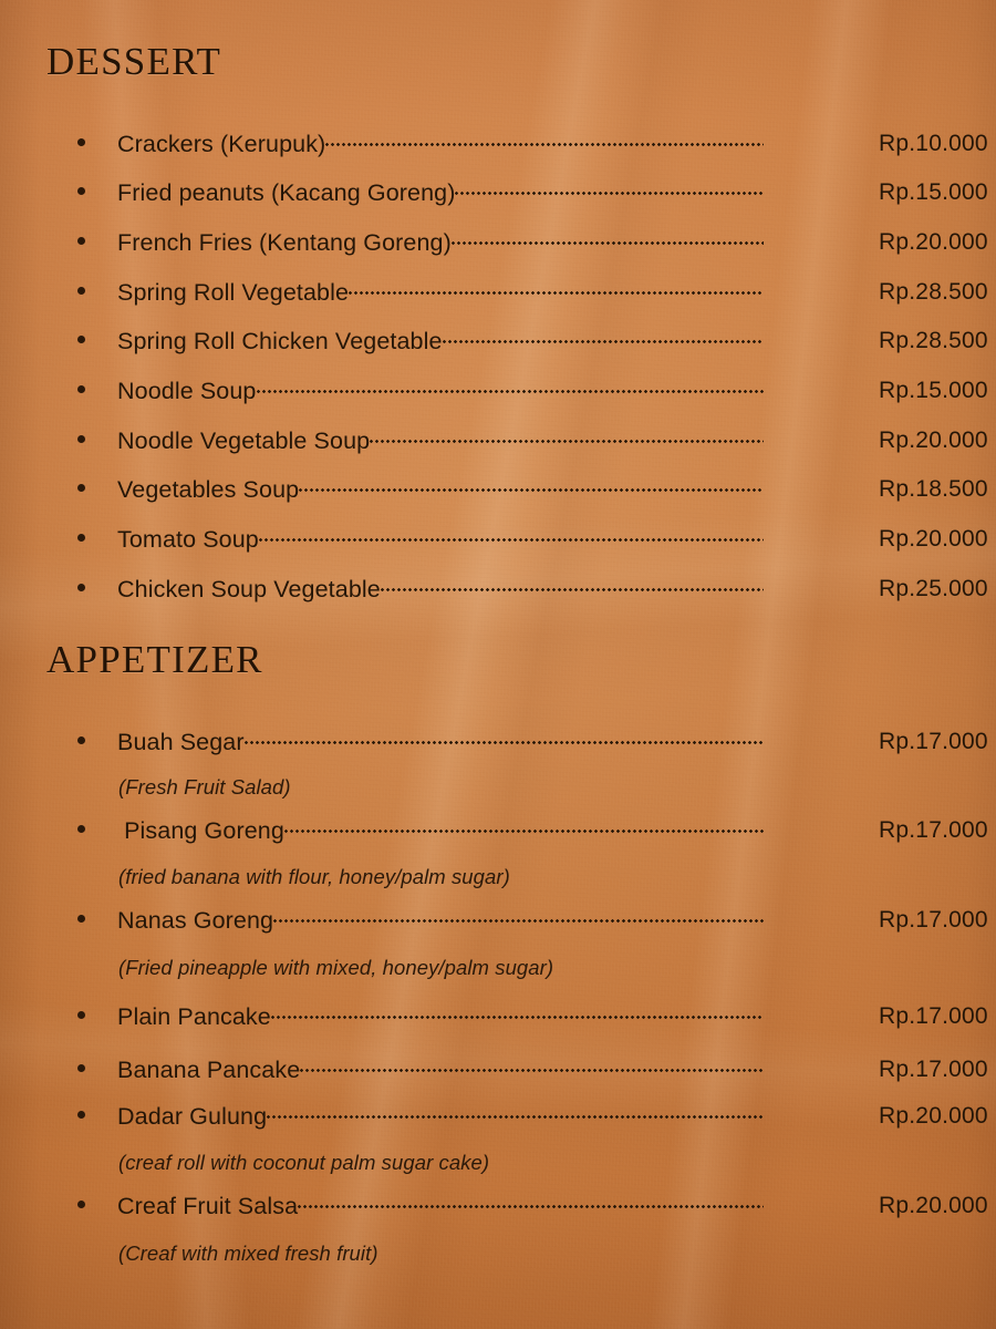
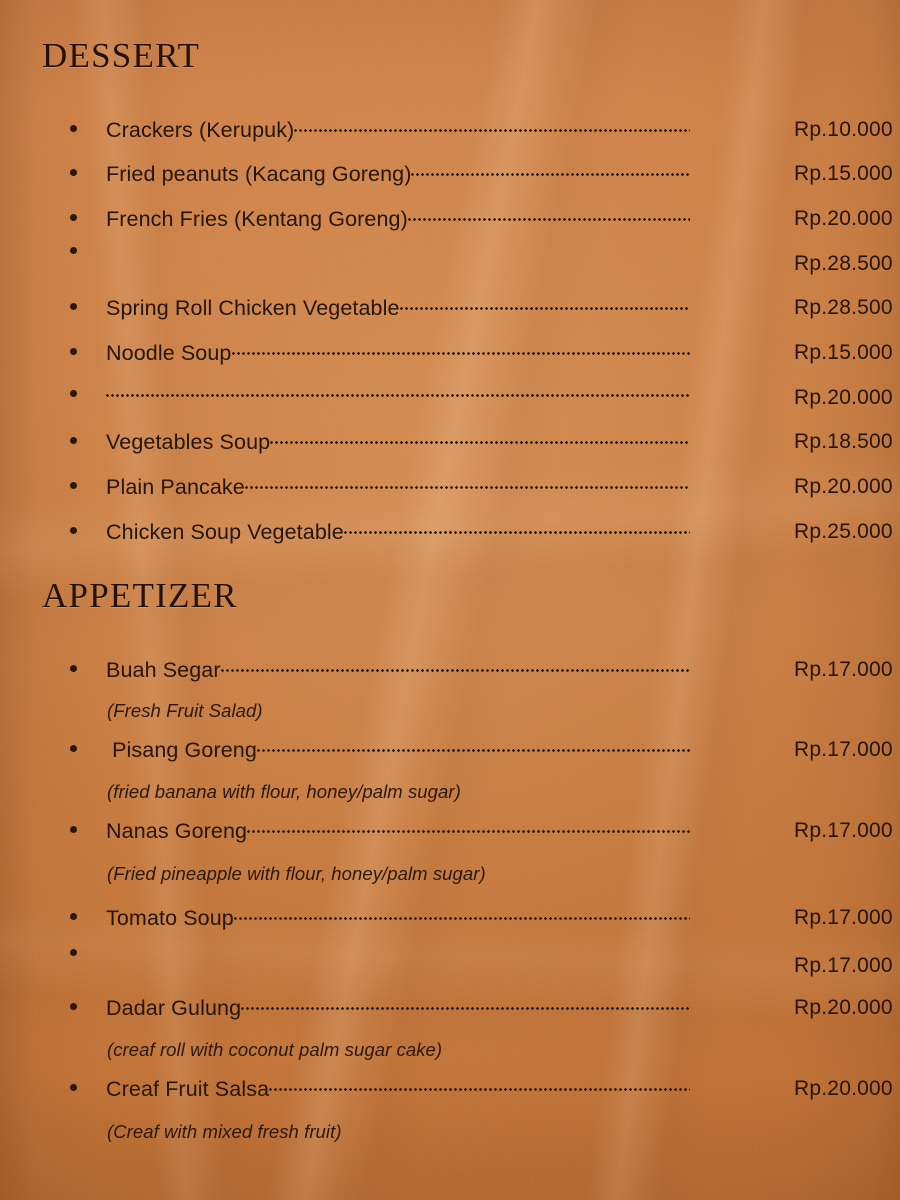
  DESSERT
  Crackers (Kerupuk)
  Rp.10.000
  Fried peanuts (Kacang Goreng)
  Rp.15.000
  French Fries (Kentang Goreng)
  Rp.20.000
- Spring Roll Vegetable
  Rp.28.500
  Spring Roll Chicken Vegetable
  Rp.28.500
  Noodle Soup
  Rp.15.000
- Noodle Vegetable Soup
  Rp.20.000
  Vegetables Soup
  Rp.18.500
- Tomato Soup
+ Plain Pancake
  Rp.20.000
  Chicken Soup Vegetable
  Rp.25.000
  APPETIZER
  Buah Segar
  Rp.17.000
  (Fresh Fruit Salad)
  Pisang Goreng
  Rp.17.000
  (fried banana with flour, honey/palm sugar)
  Nanas Goreng
  Rp.17.000
- (Fried pineapple with mixed, honey/palm sugar)
+ (Fried pineapple with flour, honey/palm sugar)
- Plain Pancake
+ Tomato Soup
  Rp.17.000
- Banana Pancake
  Rp.17.000
  Dadar Gulung
  Rp.20.000
  (creaf roll with coconut palm sugar cake)
  Creaf Fruit Salsa
  Rp.20.000
  (Creaf with mixed fresh fruit)
